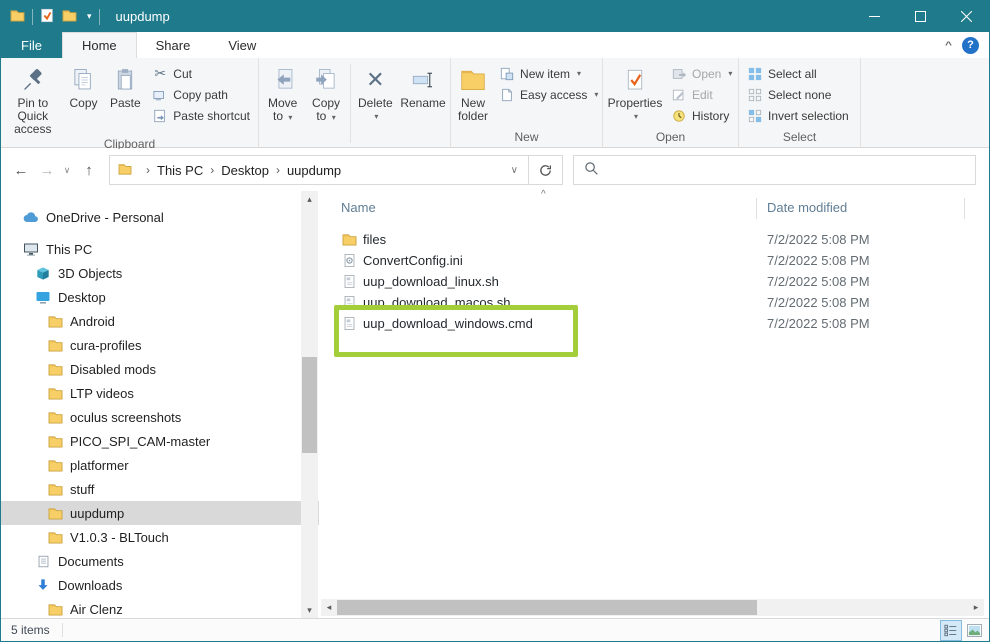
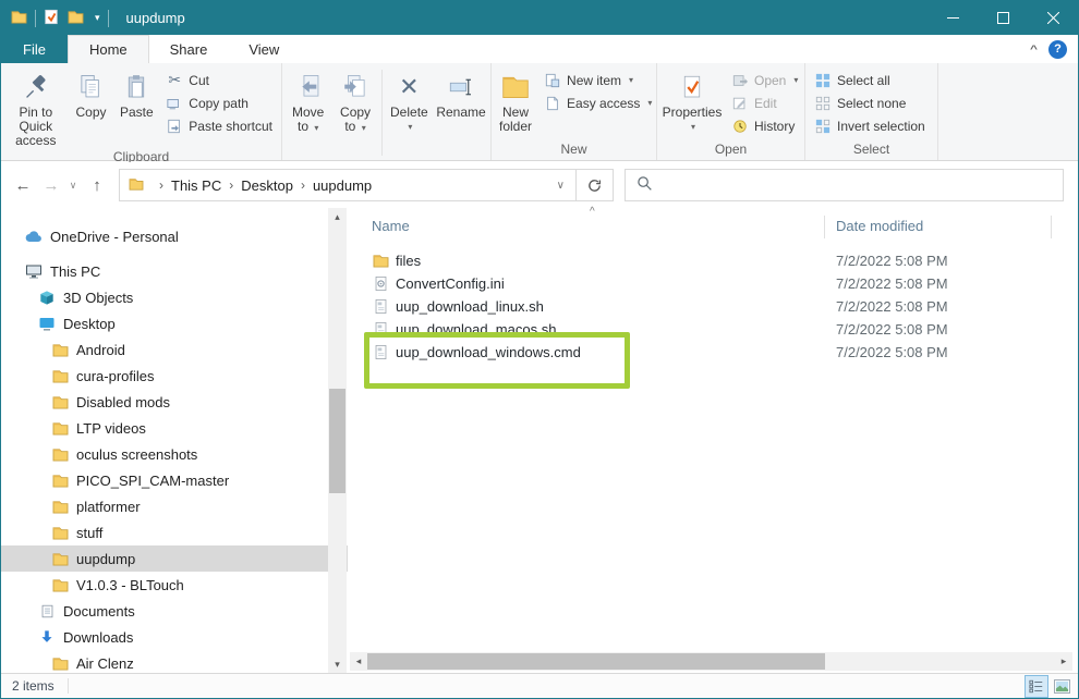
  ▾
  uupdump
  File
  Home
  Share
  View
  ^
  ?
  Pin to Quick access
  Copy
  Paste
  ✂
  Cut
  Copy path
  Paste shortcut
  Clipboard
  Move to ▾
  Copy to ▾
  ✕
  Delete
  ▾
  Rename
  New
  folder
  New item
  ▾
  Easy access
  ▾
  New
  Properties
  ▾
  Open
  ▾
  Edit
  History
  Open
  Select all
  Select none
  Invert selection
  Select
  ←
  →
  ∨
  ↑
  ›
  This PC
  ›
  Desktop
  ›
  uupdump
  ∨
  OneDrive - Personal
  This PC
  3D Objects
  Desktop
  Android
  cura-profiles
  Disabled mods
  LTP videos
  oculus screenshots
  PICO_SPI_CAM-master
  platformer
  stuff
  uupdump
  V1.0.3 - BLTouch
  Documents
  Downloads
  Air Clenz
  ▴
  ▾
  ^
  Name
  Date modified
  files
  7/2/2022 5:08 PM
  ConvertConfig.ini
  7/2/2022 5:08 PM
  uup_download_linux.sh
  7/2/2022 5:08 PM
  uup_download_macos.sh
  7/2/2022 5:08 PM
  uup_download_windows.cmd
  7/2/2022 5:08 PM
  ◂
  ▸
- 5 items
+ 2 items
